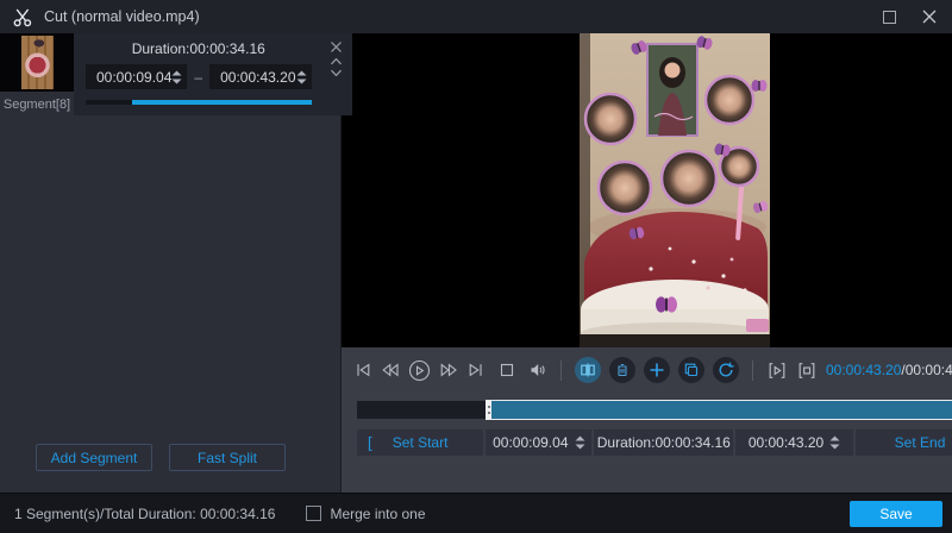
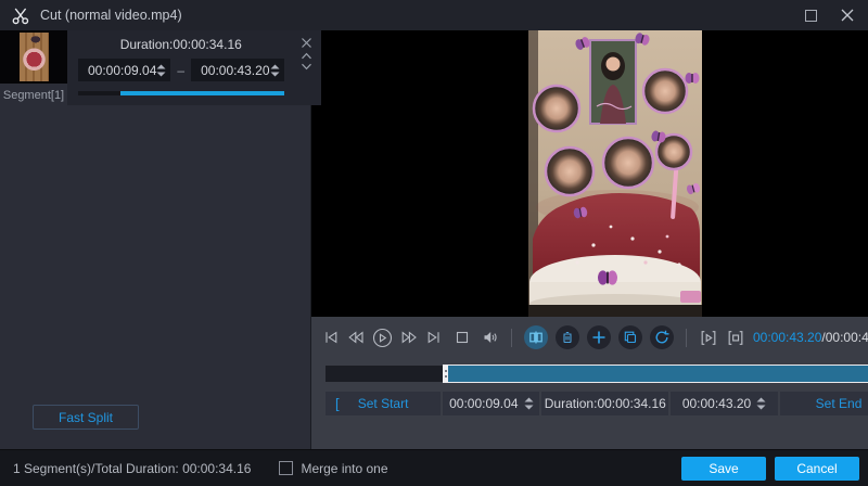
  Cut (normal video.mp4)
- Segment[8]
+ Segment[1]
  Duration:00:00:34.16
  00:00:09.04
  –
  00:00:43.20
- Add Segment
  Fast Split
  00:00:43.20/00:00:4
  [
  Set Start
  00:00:09.04
  Duration:00:00:34.16
  00:00:43.20
  Set End
  1 Segment(s)/Total Duration: 00:00:34.16
  Merge into one
  Save
+ Cancel
